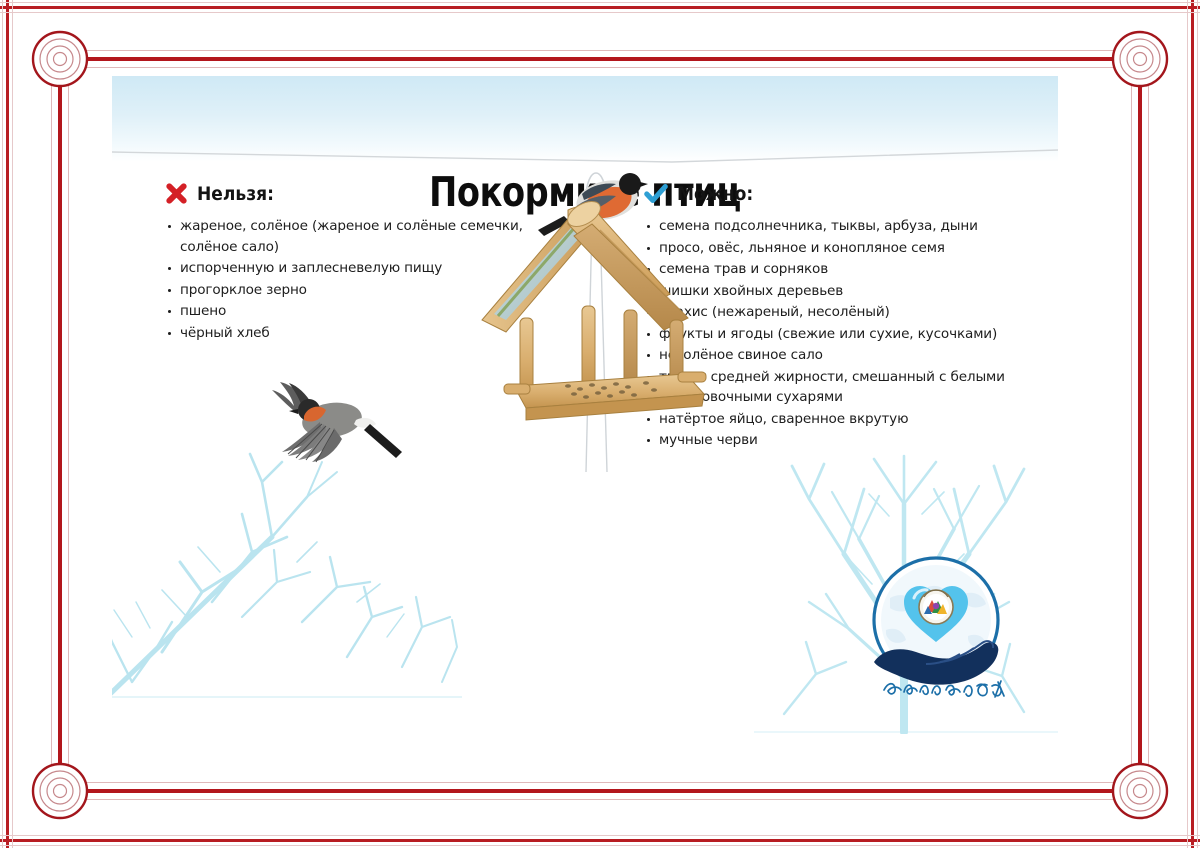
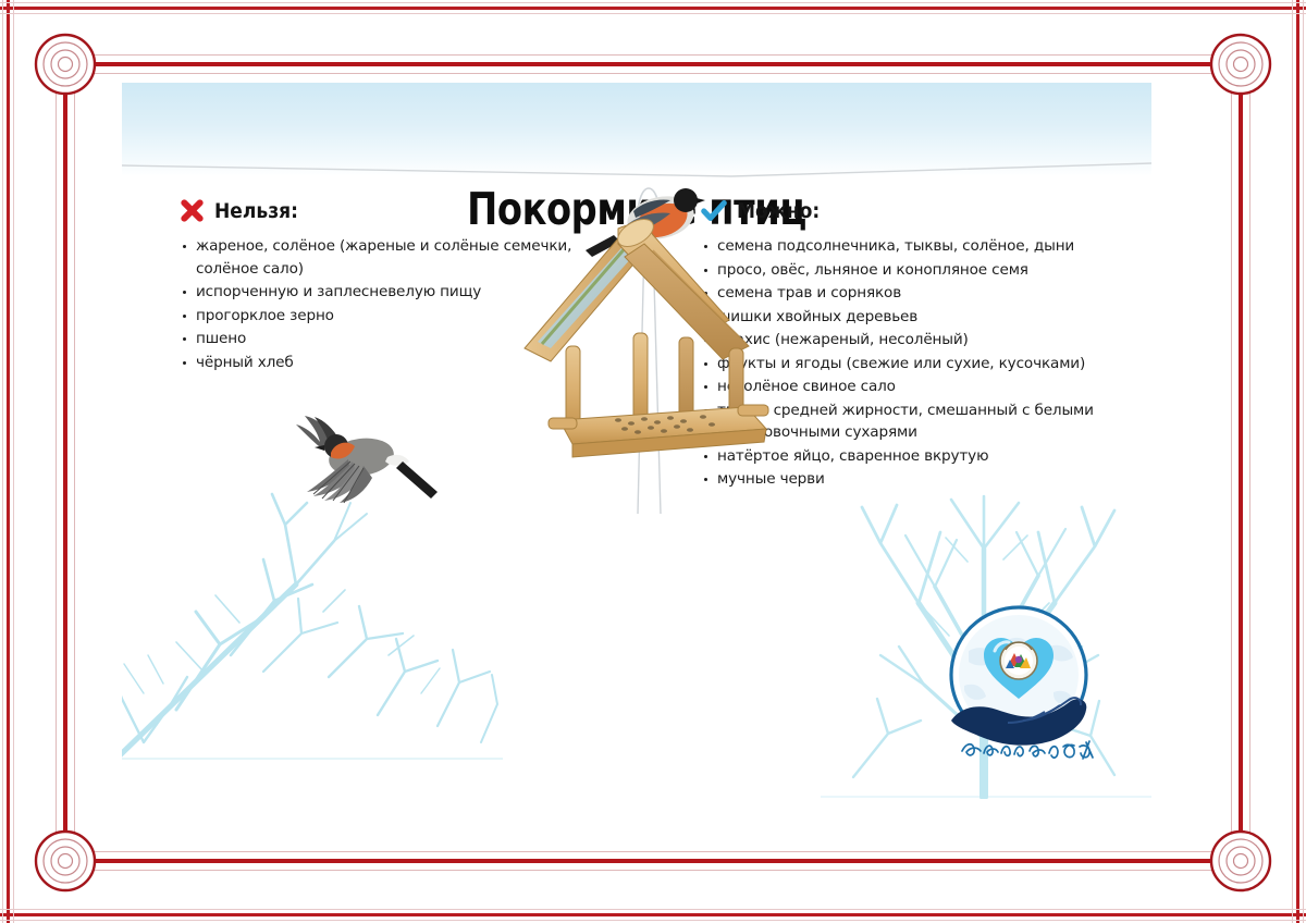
  Нельзя:
- жареное, солёное (жареное и солёные семечки, солёное сало)
+ жареное, солёное (жареные и солёные семечки, солёное сало)
  испорченную и заплесневелую пищу
  прогорклое зерно
  пшено
  чёрный хлеб
  Можно:
- семена подсолнечника, тыквы, арбуза, дыни
+ семена подсолнечника, тыквы, солёное, дыни
  просо, овёс, льняное и конопляное семя
  семена трав и сорняков
  ишки хвойных деревьев
  хис (нежареный, несолёный)
  фкты и ягоды (свежие или сухие, кусочками)
  нолёное свиное сало
  средней жирности, смешанный с белыми овочными сухарями
  натёртое яйцо, сваренное вкрутую
  мучные черви
